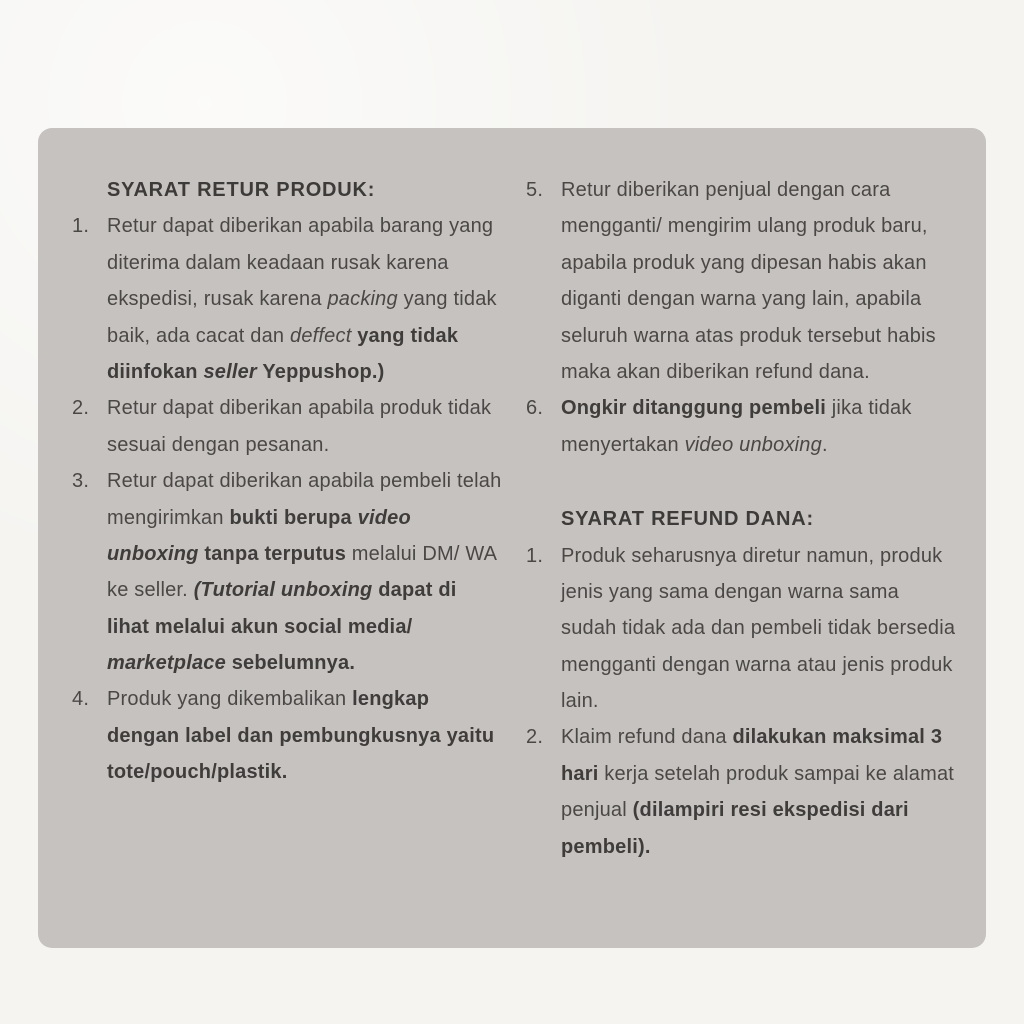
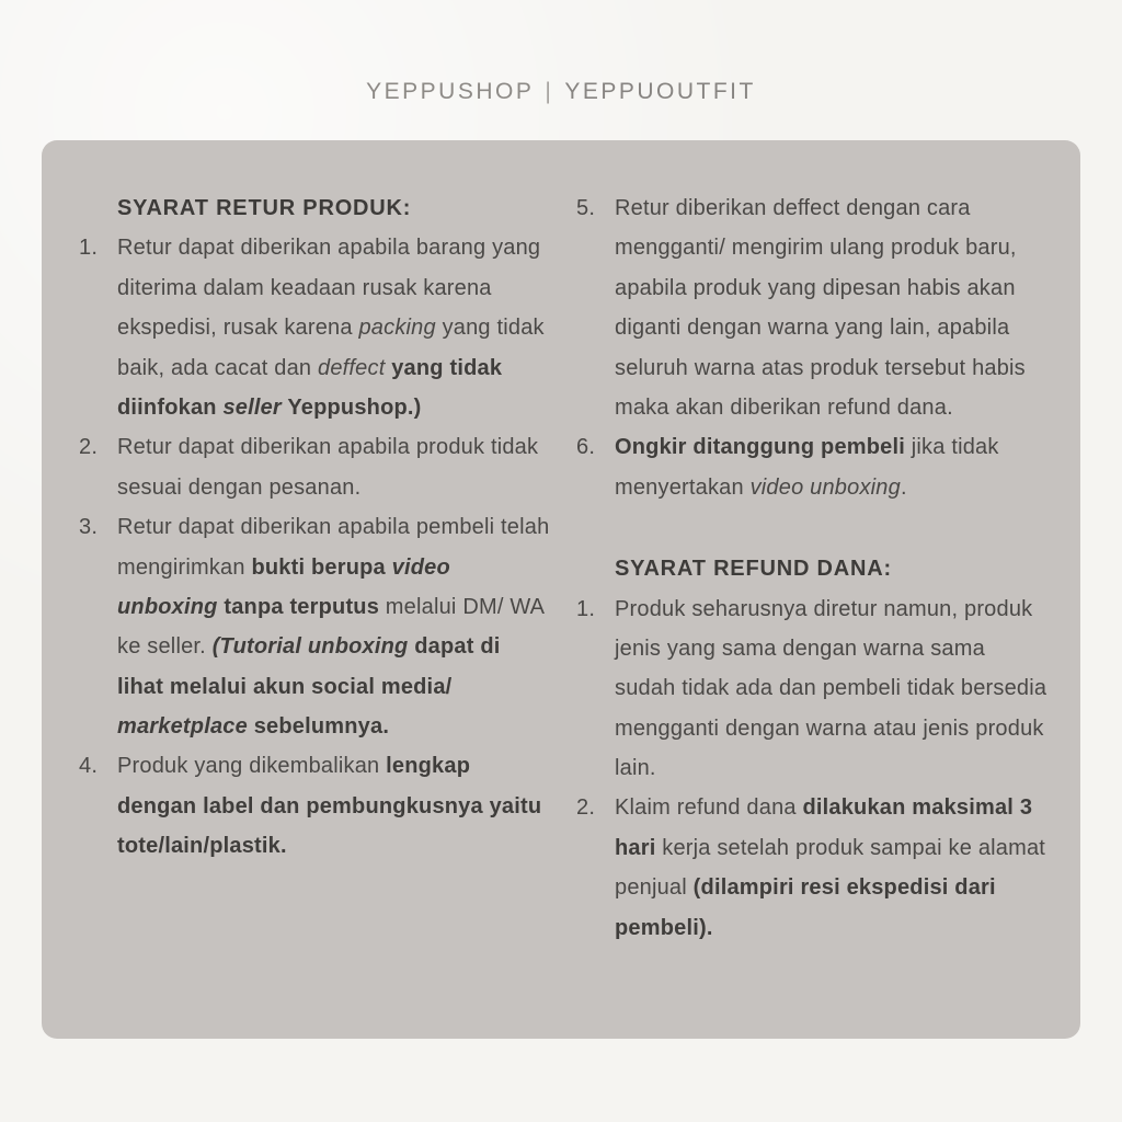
+ YEPPUSHOP | YEPPUOUTFIT
  SYARAT RETUR PRODUK:
  1.
  Retur dapat diberikan apabila barang yang diterima dalam keadaan rusak karena ekspedisi, rusak karena packing yang tidak baik, ada cacat dan deffect yang tidak diinfokan seller Yeppushop.)
  2.
  Retur dapat diberikan apabila produk tidak sesuai dengan pesanan.
  3.
  Retur dapat diberikan apabila pembeli telah mengirimkan bukti berupa video unboxing tanpa terputus melalui DM/ WA ke seller. (Tutorial unboxing dapat di lihat melalui akun social media/ marketplace sebelumnya.
  4.
- Produk yang dikembalikan lengkap dengan label dan pembungkusnya yaitu tote/pouch/plastik.
+ Produk yang dikembalikan lengkap dengan label dan pembungkusnya yaitu tote/lain/plastik.
  5.
- Retur diberikan penjual dengan cara mengganti/ mengirim ulang produk baru, apabila produk yang dipesan habis akan diganti dengan warna yang lain, apabila seluruh warna atas produk tersebut habis maka akan diberikan refund dana.
+ Retur diberikan deffect dengan cara mengganti/ mengirim ulang produk baru, apabila produk yang dipesan habis akan diganti dengan warna yang lain, apabila seluruh warna atas produk tersebut habis maka akan diberikan refund dana.
  6.
  Ongkir ditanggung pembeli jika tidak menyertakan video unboxing.
  SYARAT REFUND DANA:
  1.
  Produk seharusnya diretur namun, produk jenis yang sama dengan warna sama sudah tidak ada dan pembeli tidak bersedia mengganti dengan warna atau jenis produk lain.
  2.
  Klaim refund dana dilakukan maksimal 3 hari kerja setelah produk sampai ke alamat penjual (dilampiri resi ekspedisi dari pembeli).
